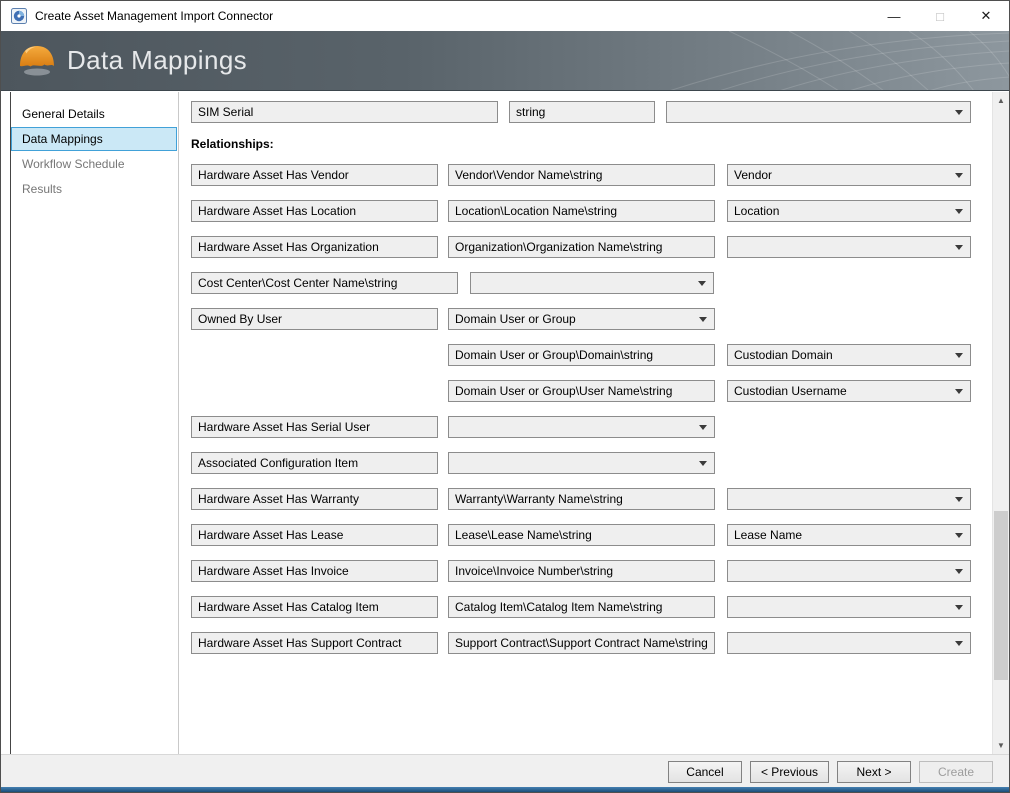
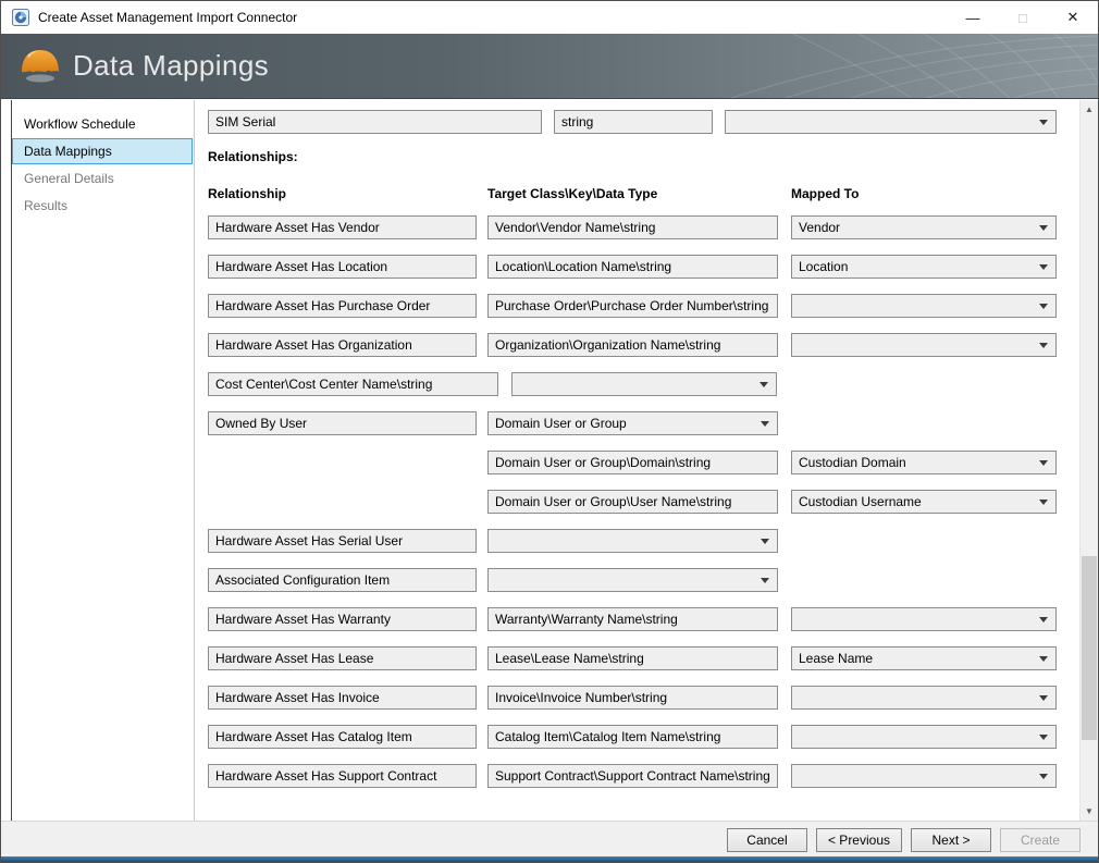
  Create Asset Management Import Connector
  —
  □
  ✕
  Data Mappings
- General Details
+ Workflow Schedule
  Data Mappings
- Workflow Schedule
+ General Details
  Results
  SIM Serial
  string
  Relationships:
+ Relationship
+ Target Class\Key\Data Type
+ Mapped To
  Hardware Asset Has Vendor
  Vendor\Vendor Name\string
  Vendor
  Hardware Asset Has Location
  Location\Location Name\string
  Location
+ Hardware Asset Has Purchase Order
+ Purchase Order\Purchase Order Number\string
  Hardware Asset Has Organization
  Organization\Organization Name\string
  Cost Center\Cost Center Name\string
  Owned By User
  Domain User or Group
  Domain User or Group\Domain\string
  Custodian Domain
  Domain User or Group\User Name\string
  Custodian Username
  Hardware Asset Has Serial User
  Associated Configuration Item
  Hardware Asset Has Warranty
  Warranty\Warranty Name\string
  Hardware Asset Has Lease
  Lease\Lease Name\string
  Lease Name
  Hardware Asset Has Invoice
  Invoice\Invoice Number\string
  Hardware Asset Has Catalog Item
  Catalog Item\Catalog Item Name\string
  Hardware Asset Has Support Contract
  Support Contract\Support Contract Name\string
  ▲
  ▼
  Cancel
  < Previous
  Next >
  Create
